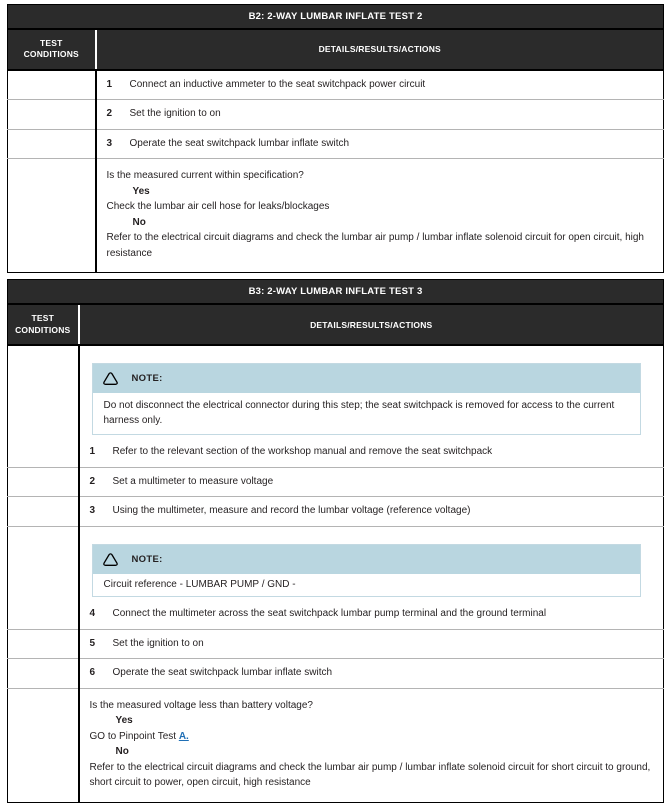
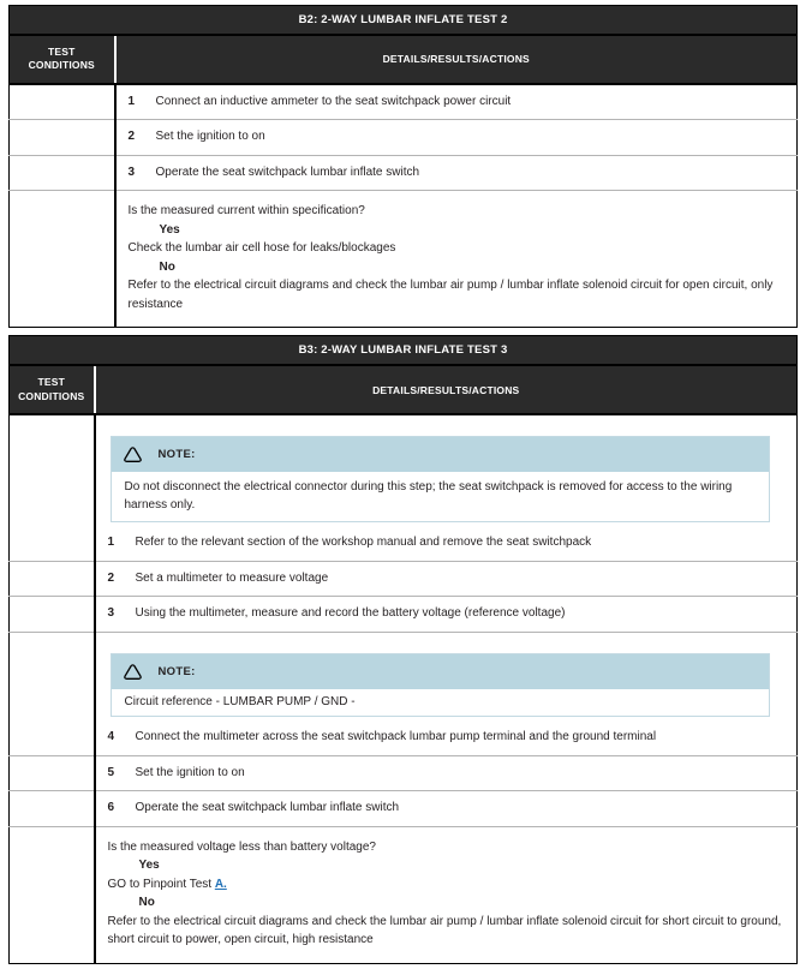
  B2: 2-WAY LUMBAR INFLATE TEST 2
  TEST CONDITIONS	DETAILS/RESULTS/ACTIONS
  	1 Connect an inductive ammeter to the seat switchpack power circuit
  	2 Set the ignition to on
  	3 Operate the seat switchpack lumbar inflate switch
- 	Is the measured current within specification? Yes Check the lumbar air cell hose for leaks/blockages No Refer to the electrical circuit diagrams and check the lumbar air pump / lumbar inflate solenoid circuit for open circuit, high resistance
+ 	Is the measured current within specification? Yes Check the lumbar air cell hose for leaks/blockages No Refer to the electrical circuit diagrams and check the lumbar air pump / lumbar inflate solenoid circuit for open circuit, only resistance
  B3: 2-WAY LUMBAR INFLATE TEST 3
  TEST CONDITIONS	DETAILS/RESULTS/ACTIONS
- 	NOTE: Do not disconnect the electrical connector during this step; the seat switchpack is removed for access to the current harness only. 1 Refer to the relevant section of the workshop manual and remove the seat switchpack
+ 	NOTE: Do not disconnect the electrical connector during this step; the seat switchpack is removed for access to the wiring harness only. 1 Refer to the relevant section of the workshop manual and remove the seat switchpack
  	2 Set a multimeter to measure voltage
- 	3 Using the multimeter, measure and record the lumbar voltage (reference voltage)
+ 	3 Using the multimeter, measure and record the battery voltage (reference voltage)
  	NOTE: Circuit reference - LUMBAR PUMP / GND - 4 Connect the multimeter across the seat switchpack lumbar pump terminal and the ground terminal
  	5 Set the ignition to on
  	6 Operate the seat switchpack lumbar inflate switch
  	Is the measured voltage less than battery voltage? Yes GO to Pinpoint Test A. No Refer to the electrical circuit diagrams and check the lumbar air pump / lumbar inflate solenoid circuit for short circuit to ground, short circuit to power, open circuit, high resistance
